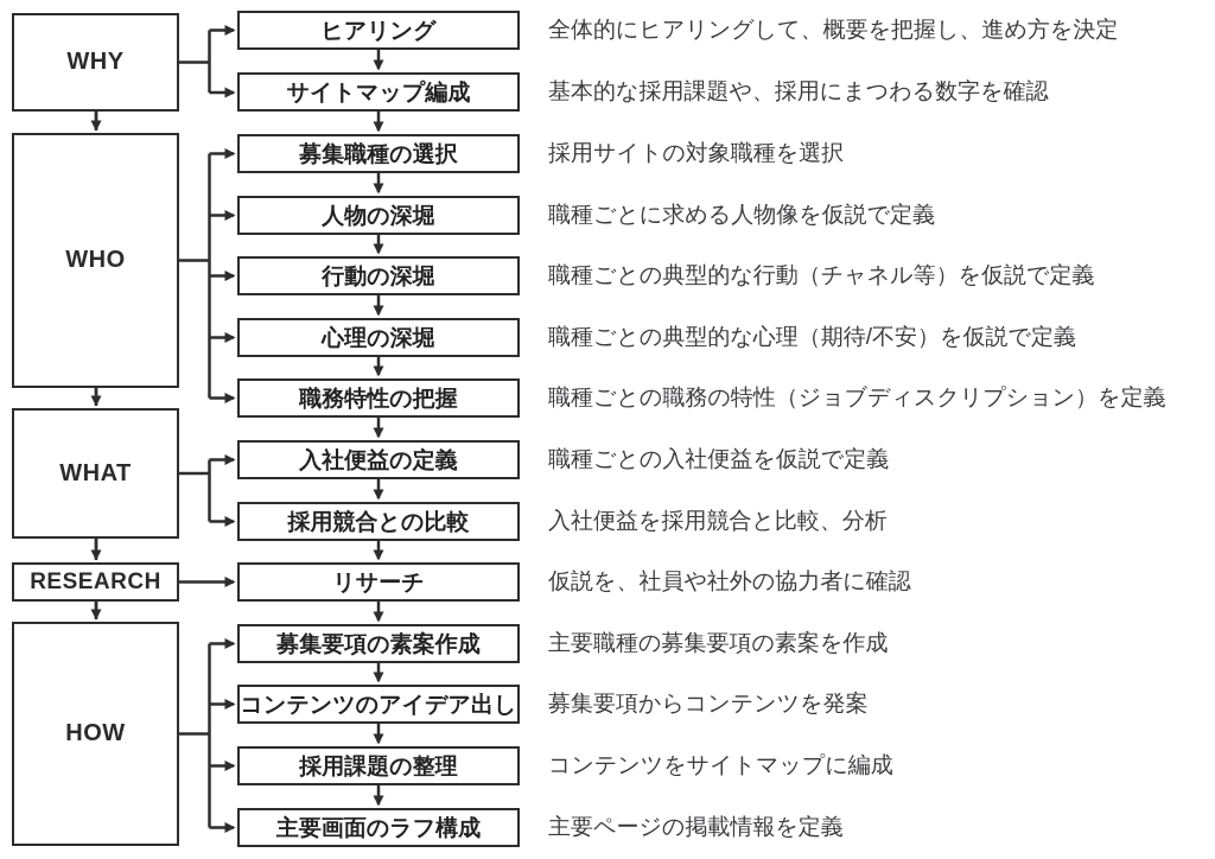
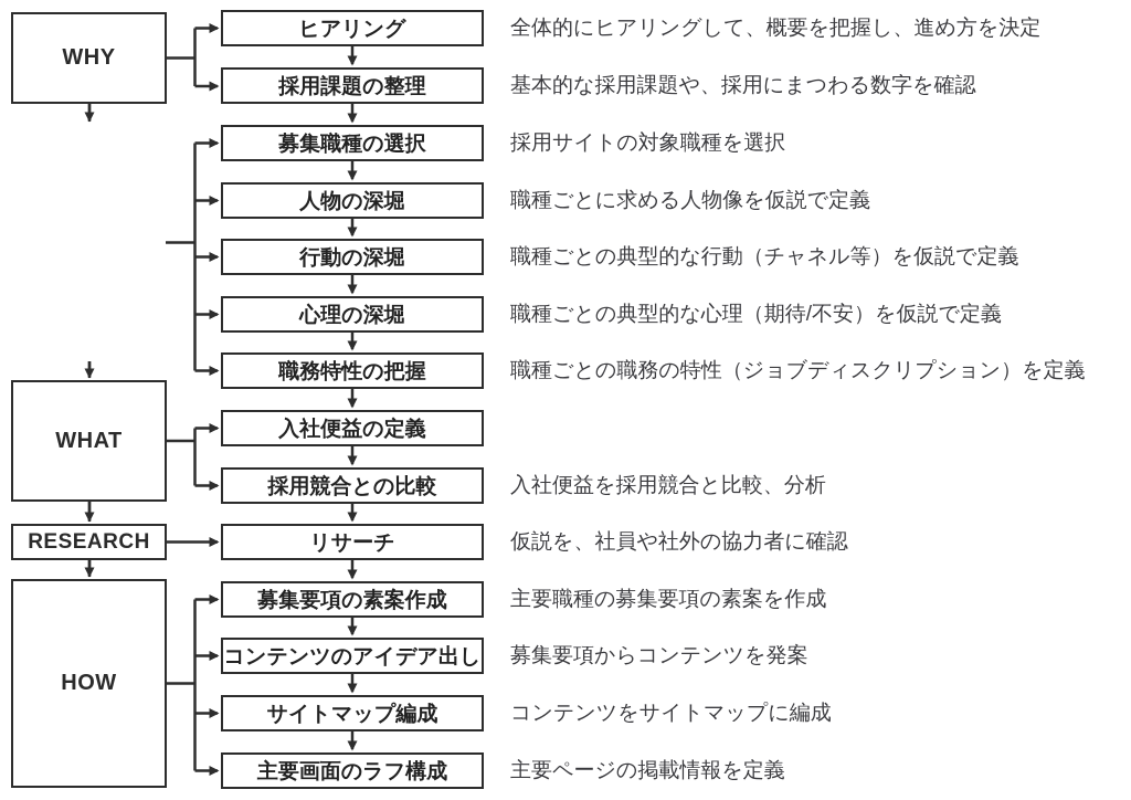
  WHY
- WHO
  WHAT
  RESEARCH
  HOW
  ヒアリング
- サイトマップ編成
+ 採用課題の整理
  募集職種の選択
  人物の深堀
  行動の深堀
  心理の深堀
  職務特性の把握
  入社便益の定義
  採用競合との比較
  リサーチ
  募集要項の素案作成
  コンテンツのアイデア出し
- 採用課題の整理
+ サイトマップ編成
  主要画面のラフ構成
  全体的にヒアリングして、概要を把握し、進め方を決定
  基本的な採用課題や、採用にまつわる数字を確認
  採用サイトの対象職種を選択
  職種ごとに求める人物像を仮説で定義
  職種ごとの典型的な行動（チャネル等）を仮説で定義
  職種ごとの典型的な心理（期待/不安）を仮説で定義
  職種ごとの職務の特性（ジョブディスクリプション）を定義
- 職種ごとの入社便益を仮説で定義
  入社便益を採用競合と比較、分析
  仮説を、社員や社外の協力者に確認
  主要職種の募集要項の素案を作成
  募集要項からコンテンツを発案
  コンテンツをサイトマップに編成
  主要ページの掲載情報を定義
